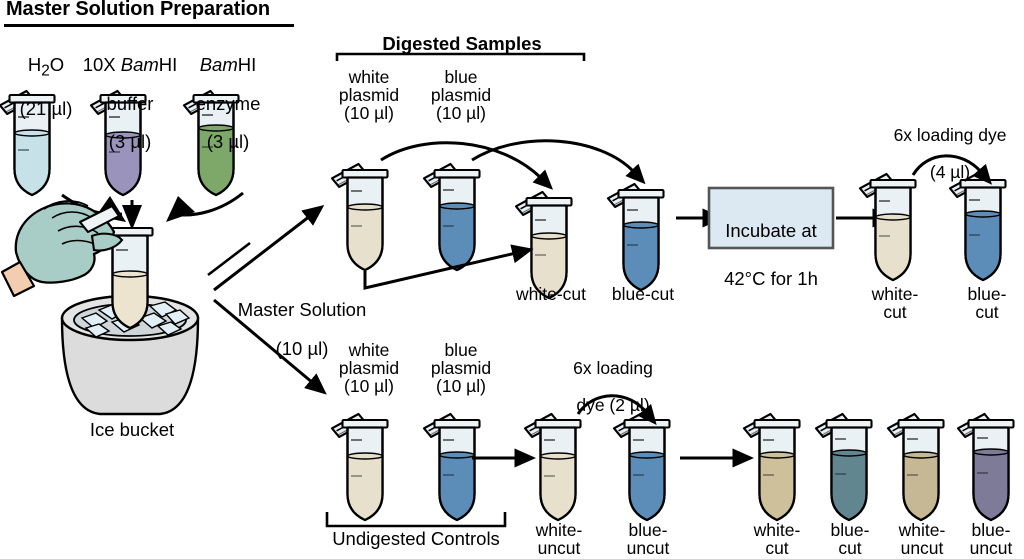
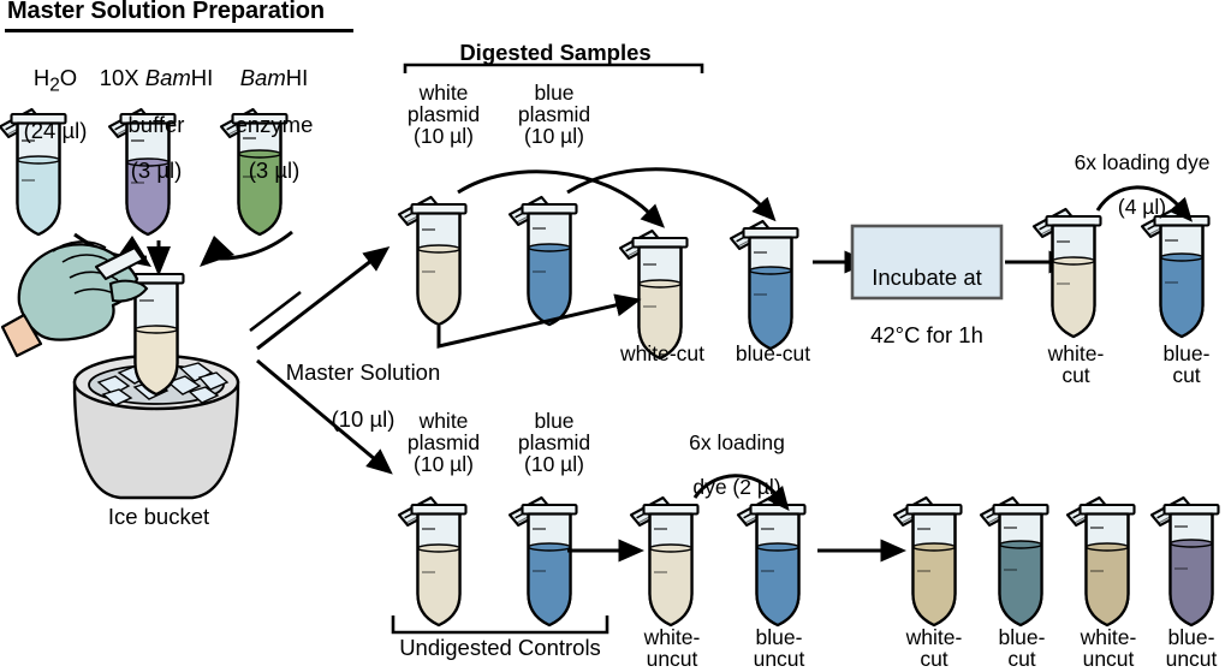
  Master Solution Preparation
  H2O
- (21 µl)
+ (24 µl)
  10X BamHI
  buffer
  (3 µl)
  BamHI
  enzyme
  (3 µl)
  Ice bucket
  Master Solution
  (10 µl)
  Digested Samples
  white
  plasmid
  (10 µl)
  blue
  plasmid
  (10 µl)
  white-cut
  blue-cut
  Incubate at
  42°C for 1h
  6x loading dye
  (4 µl)
  white-
  cut
  blue-
  cut
  white
  plasmid
  (10 µl)
  blue
  plasmid
  (10 µl)
  6x loading
  dye (2 µl)
  Undigested Controls
  white-
  uncut
  blue-
  uncut
  white-
  cut
  blue-
  cut
  white-
  uncut
  blue-
  uncut
